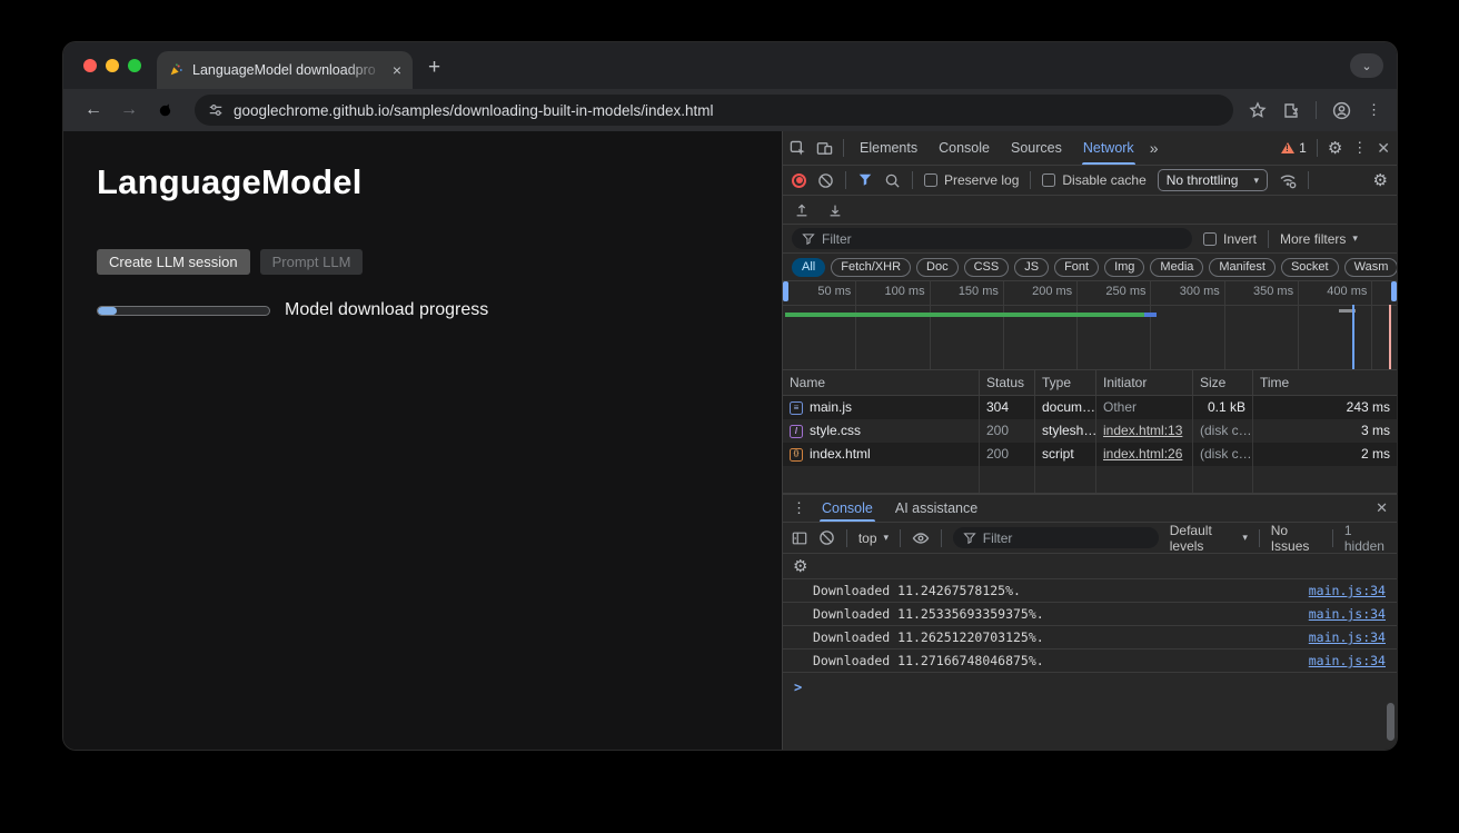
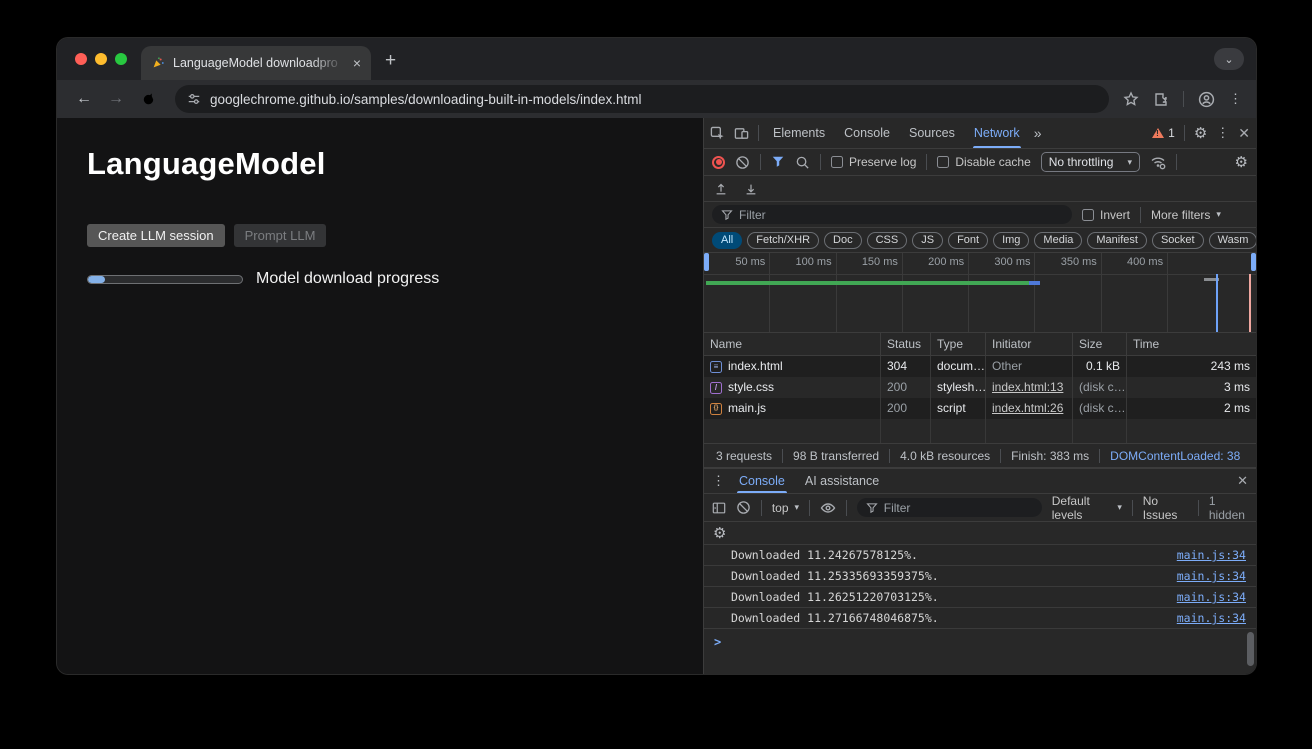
  LanguageModel downloadpro
  ×
  +
  ⌄
  ←
  →
  googlechrome.github.io/samples/downloading-built-in-models/index.html
  ⋮
  LanguageModel
  Create LLM session
  Prompt LLM
  Model download progress
  Elements
  Console
  Sources
  Network
  »
  1
  ⚙
  ⋮
  ✕
  Preserve log
  Disable cache
  No throttling
  ▾
  ⚙
  Filter
  Invert
  More filters
  ▾
  All
  Fetch/XHR
  Doc
  CSS
  JS
  Font
  Img
  Media
  Manifest
  Socket
  Wasm
  50 ms
  100 ms
  150 ms
  200 ms
- 250 ms
  300 ms
  350 ms
  400 ms
  Name
  Status
  Type
  Initiator
  Size
  Time
- main.js
+ index.html
  304
  docum…
  Other
  0.1 kB
  243 ms
  style.css
  200
  stylesh…
  index.html:13
  (disk c…
  3 ms
- index.html
+ main.js
  200
  script
  index.html:26
  (disk c…
  2 ms
+ 3 requests
+ 98 B transferred
+ 4.0 kB resources
+ Finish: 383 ms
+ DOMContentLoaded: 38
  ⋮
  Console
  AI assistance
  ✕
  top
  ▾
  Filter
  Default levels
  ▾
  No Issues
  1 hidden
  ⚙
  Downloaded 11.24267578125%.
  main.js:34
  Downloaded 11.25335693359375%.
  main.js:34
  Downloaded 11.26251220703125%.
  main.js:34
  Downloaded 11.27166748046875%.
  main.js:34
  >
